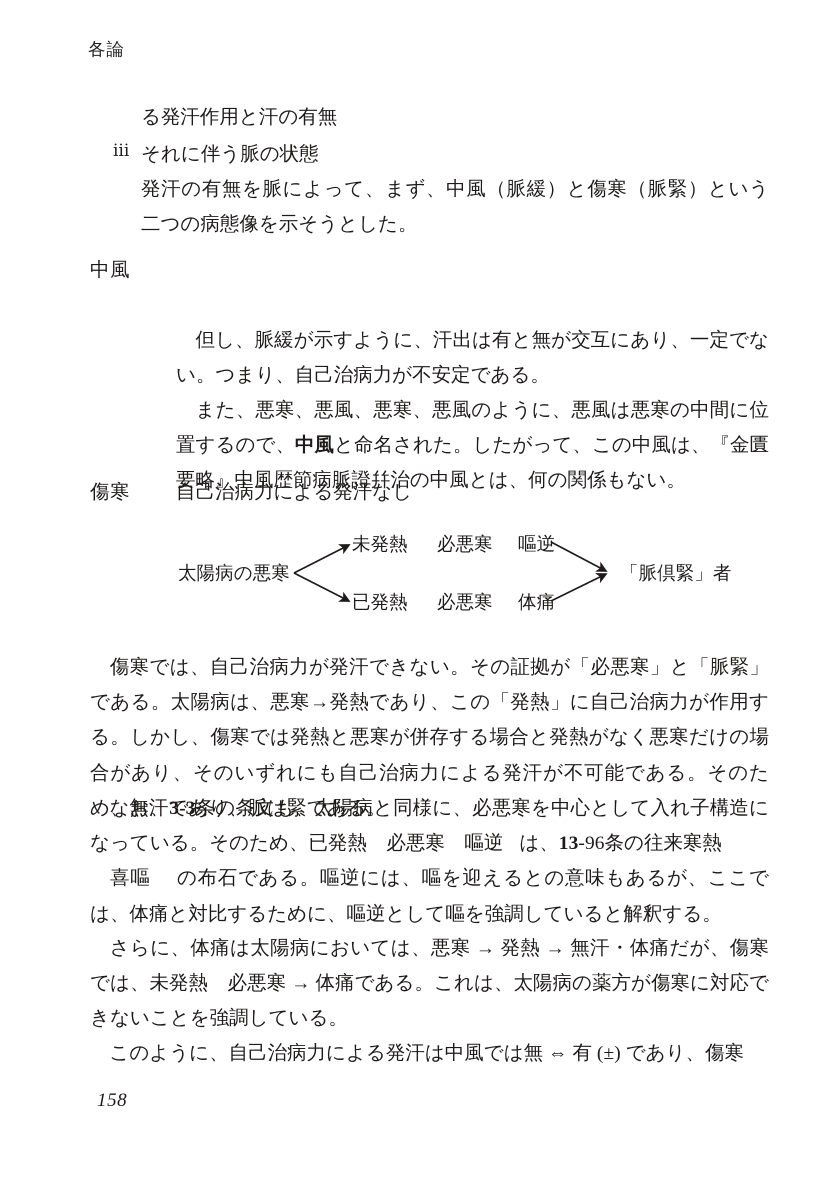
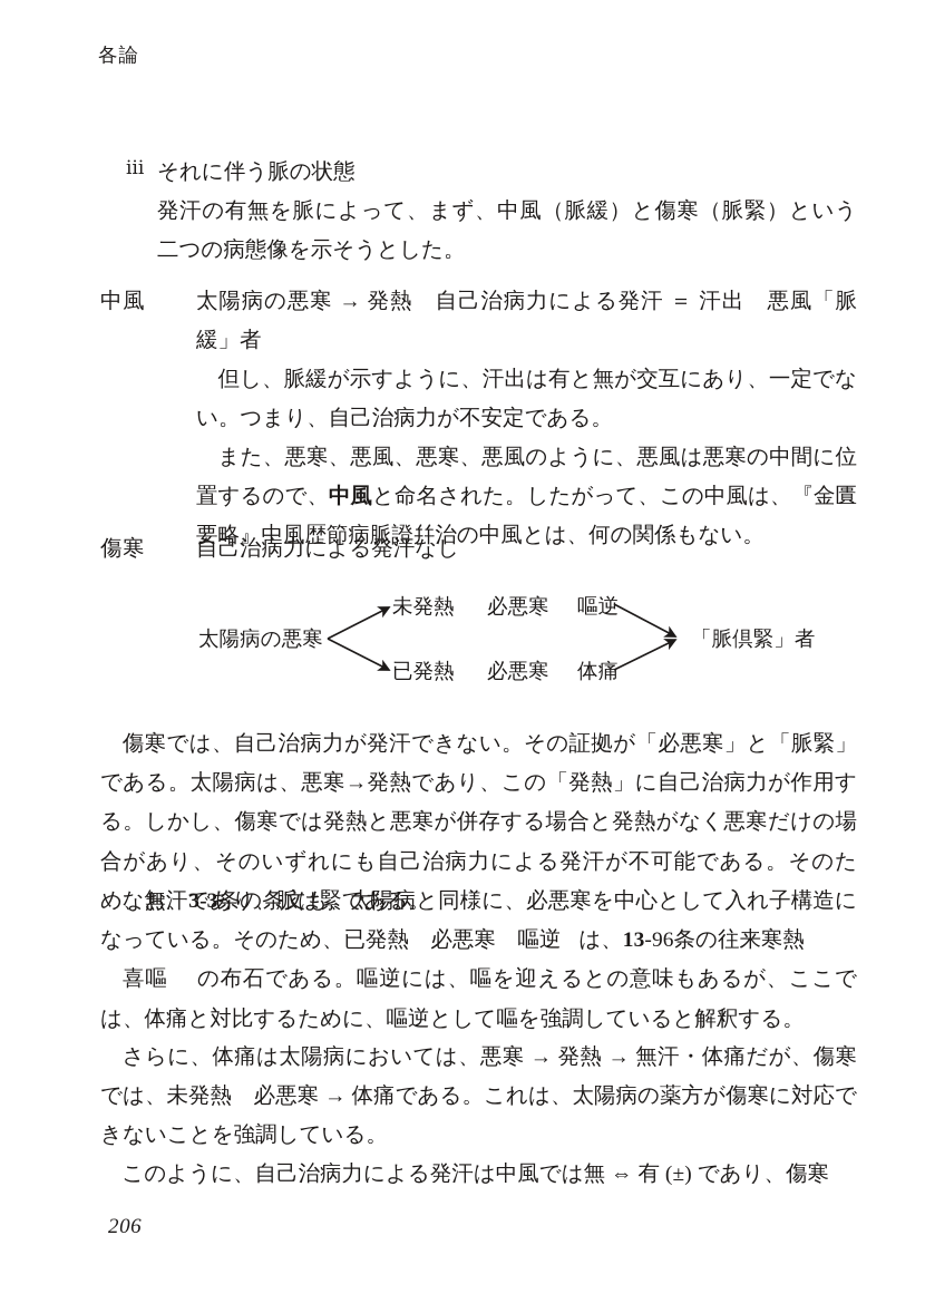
  各論
- る発汗作用と汗の有無
  ⅲ
  それに伴う脈の状態
  発汗の有無を脈によって、まず、中風（脈緩）と傷寒（脈緊）という二つの病態像を示そうとした。
  中風
+ 太陽病の悪寒 → 発熱 自己治病力による発汗 ＝ 汗出 悪風「脈緩」者
  但し、脈緩が示すように、汗出は有と無が交互にあり、一定でない。つまり、自己治病力が不安定である。
  また、悪寒、悪風、悪寒、悪風のように、悪風は悪寒の中間に位置するので、中風と命名された。したがって、この中風は、『金匱要略』中風歴節病脈證幷治の中風とは、何の関係もない。
  傷寒
  自己治病力による発汗なし
  太陽病の悪寒
  未発熱
  必悪寒
  嘔逆
  已発熱
  必悪寒
  体痛
  「脈倶緊」者
  傷寒では、自己治病力が発汗できない。その証拠が「必悪寒」と「脈緊」である。太陽病は、悪寒→発熱であり、この「発熱」に自己治病力が作用する。しかし、傷寒では発熱と悪寒が併存する場合と発熱がなく悪寒だけの場合があり、そのいずれにも自己治病力による発汗が不可能である。そのため、無汗であり、脈は緊である。
  なお、3-3条の条文も、太陽病と同様に、必悪寒を中心として入れ子構造になっている。そのため、已発熱 必悪寒 嘔逆 は、13-96条の往来寒熱
  喜嘔 の布石である。嘔逆には、嘔を迎えるとの意味もあるが、ここでは、体痛と対比するために、嘔逆として嘔を強調していると解釈する。
  さらに、体痛は太陽病においては、悪寒 → 発熱 → 無汗・体痛だが、傷寒では、未発熱 必悪寒 → 体痛である。これは、太陽病の薬方が傷寒に対応できないことを強調している。
  このように、自己治病力による発汗は中風では無 ⇔ 有 (±) であり、傷寒
- 158
+ 206
